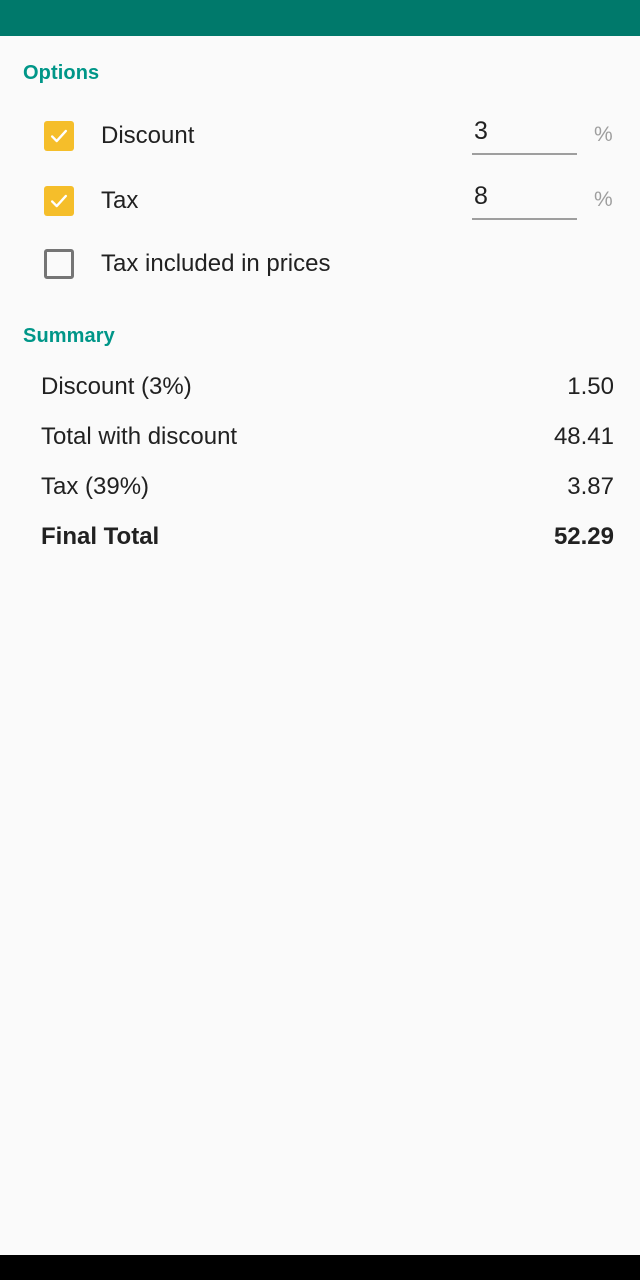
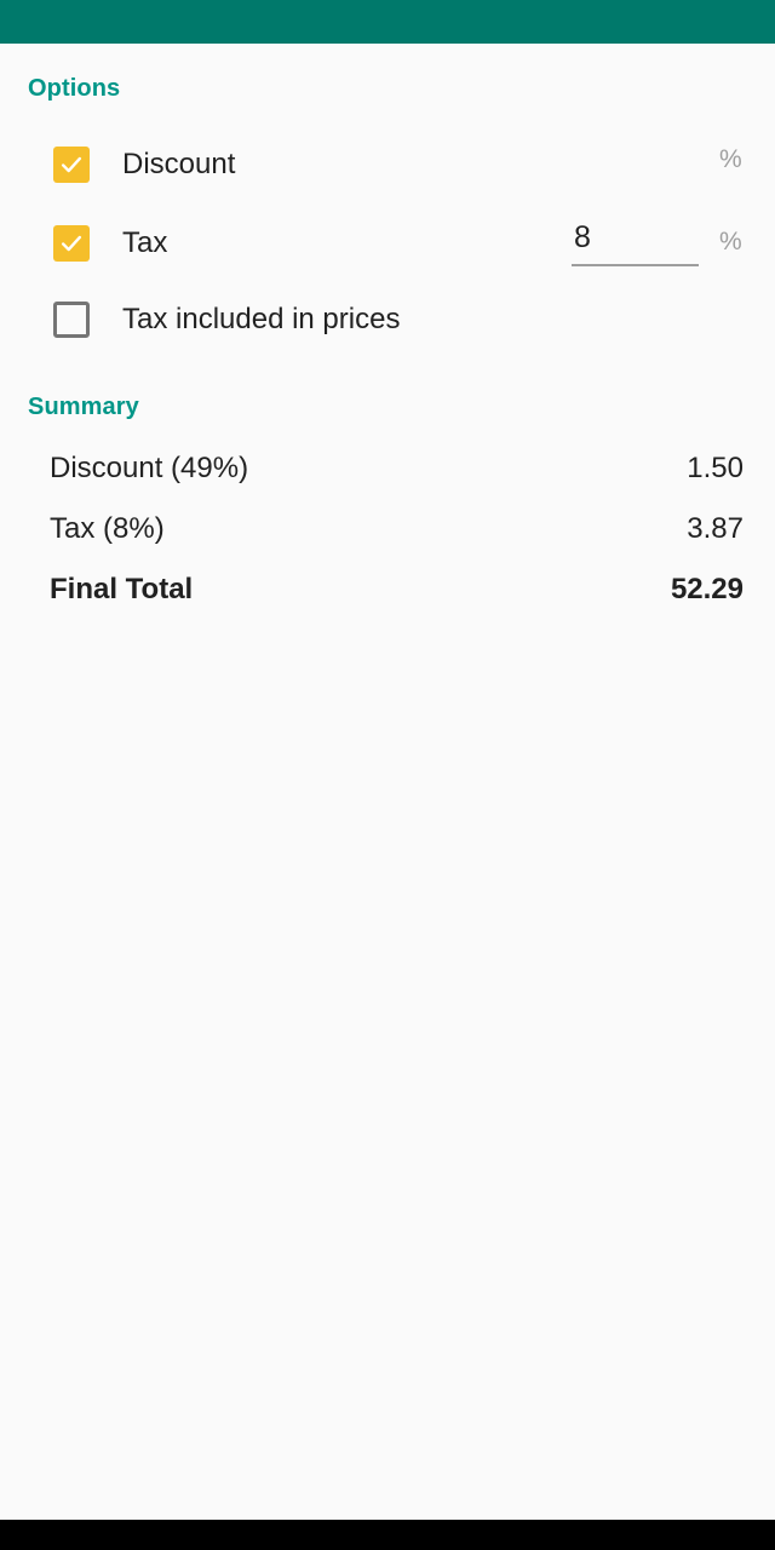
  Options
  Discount
- 3
  %
  Tax
  8
  %
  Tax included in prices
  Summary
- Discount (3%)
+ Discount (49%)
  1.50
- Total with discount
- 48.41
- Tax (39%)
+ Tax (8%)
  3.87
  Final Total
  52.29
